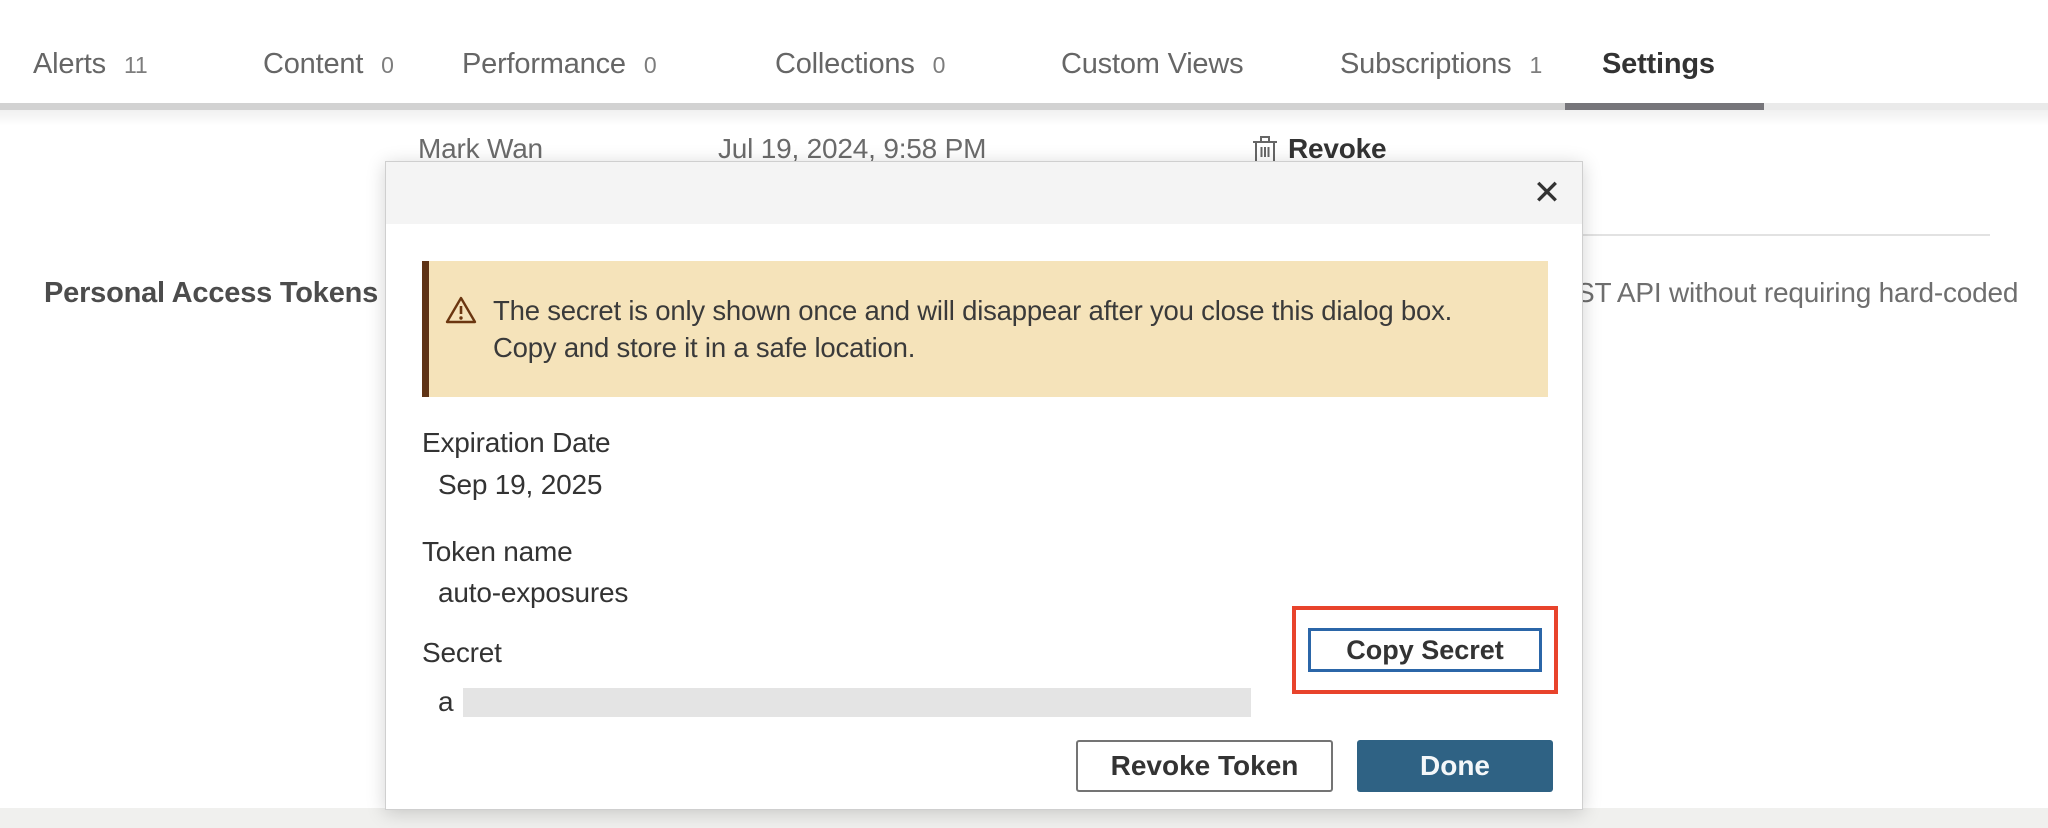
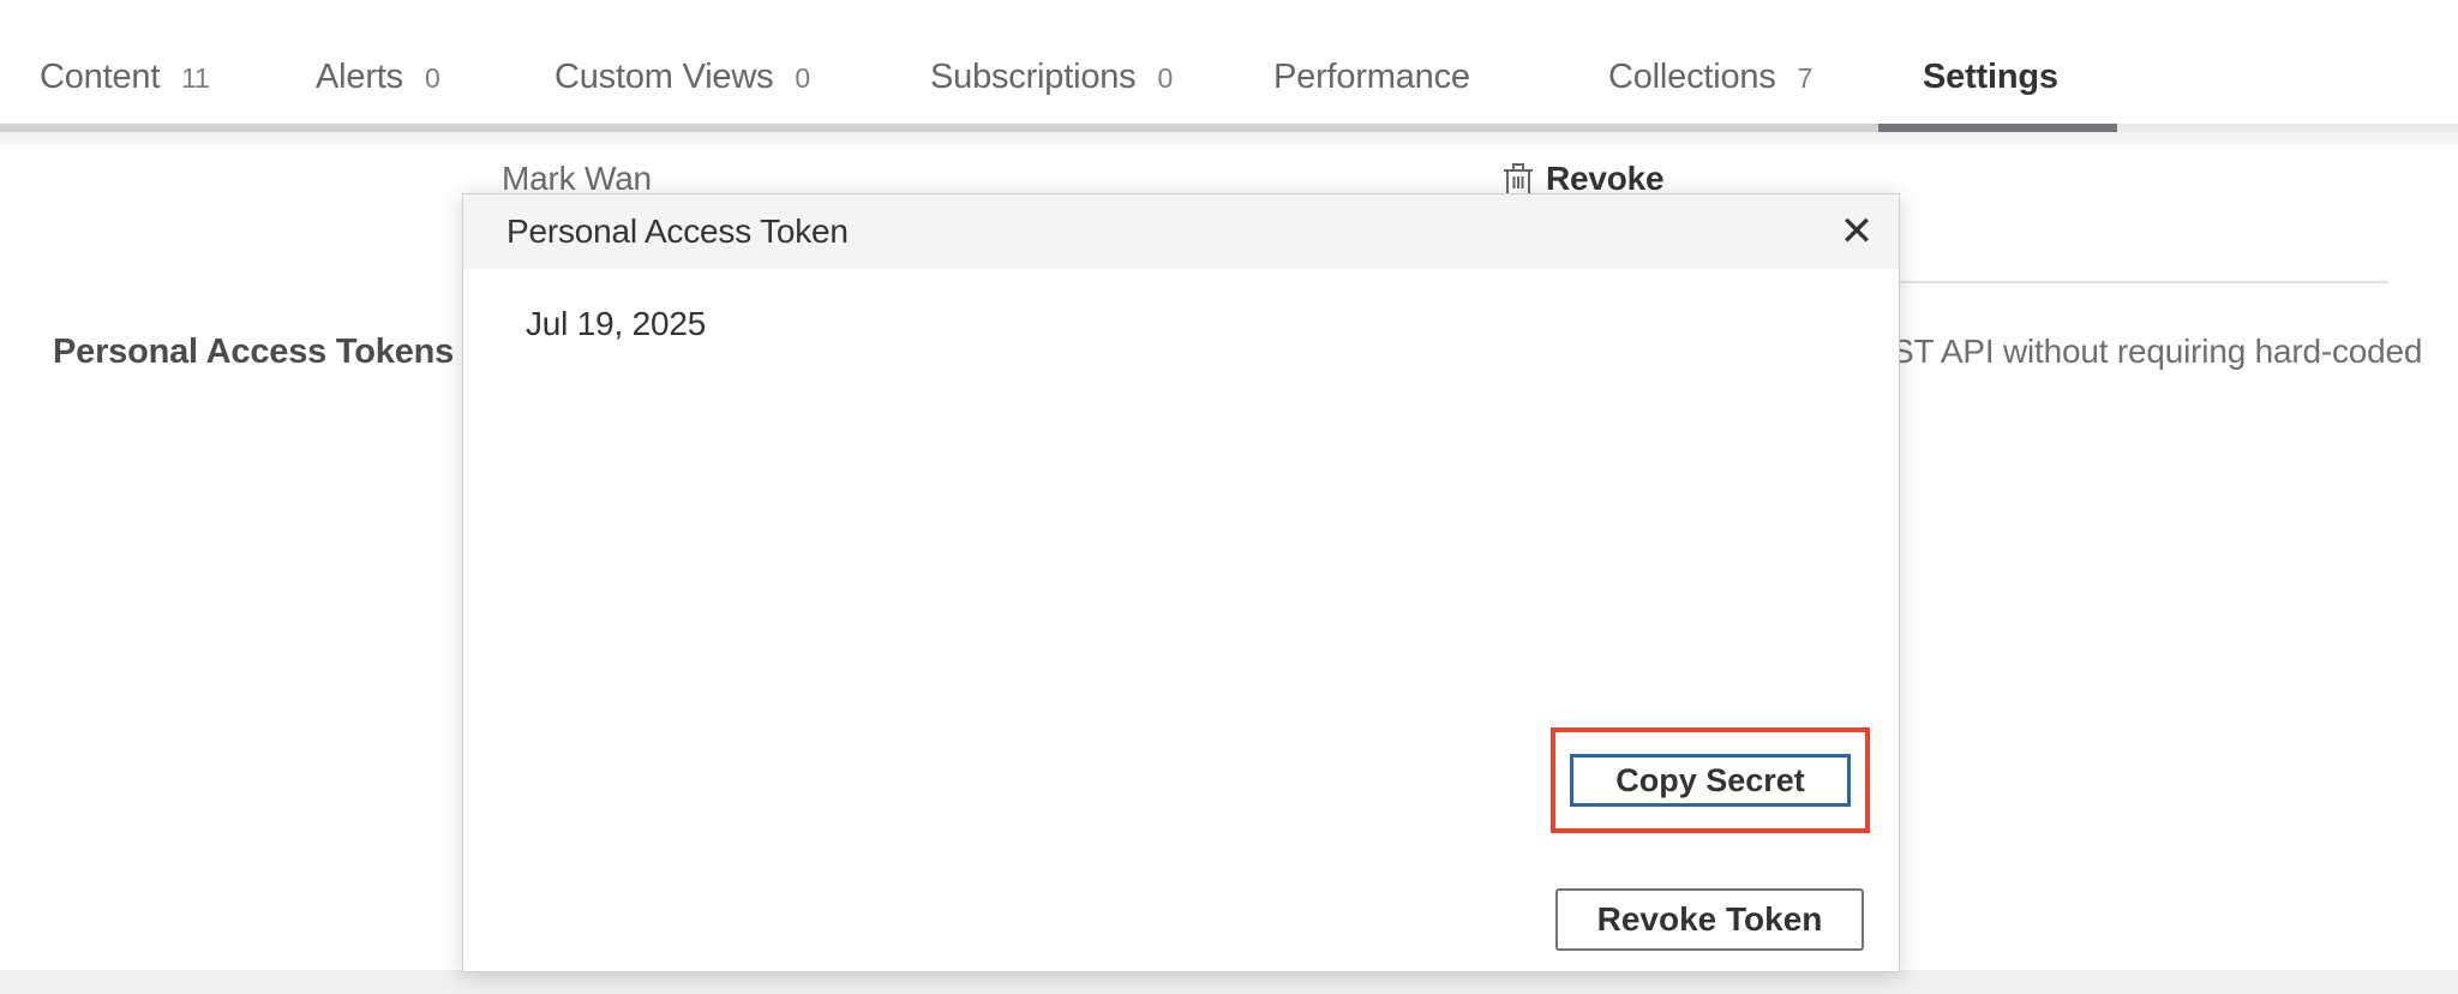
- Alerts
+ Content
  11
- Content
+ Alerts
  0
- Performance
+ Custom Views
  0
- Collections
+ Subscriptions
  0
- Custom Views
+ Performance
- Subscriptions
+ Collections
- 1
+ 7
  Settings
  Mark Wan
- Jul 19, 2024, 9:58 PM
  Revoke
  Personal Access Tokens
  ST API without requiring hard-coded
+ Personal Access Token
  ✕
- The secret is only shown once and will disappear after you close this dialog box. Copy and store it in a safe location.
- Expiration Date
- Sep 19, 2025
+ Jul 19, 2025
- Token name
- auto-exposures
- Secret
- a
  Copy Secret
  Revoke Token
- Done
